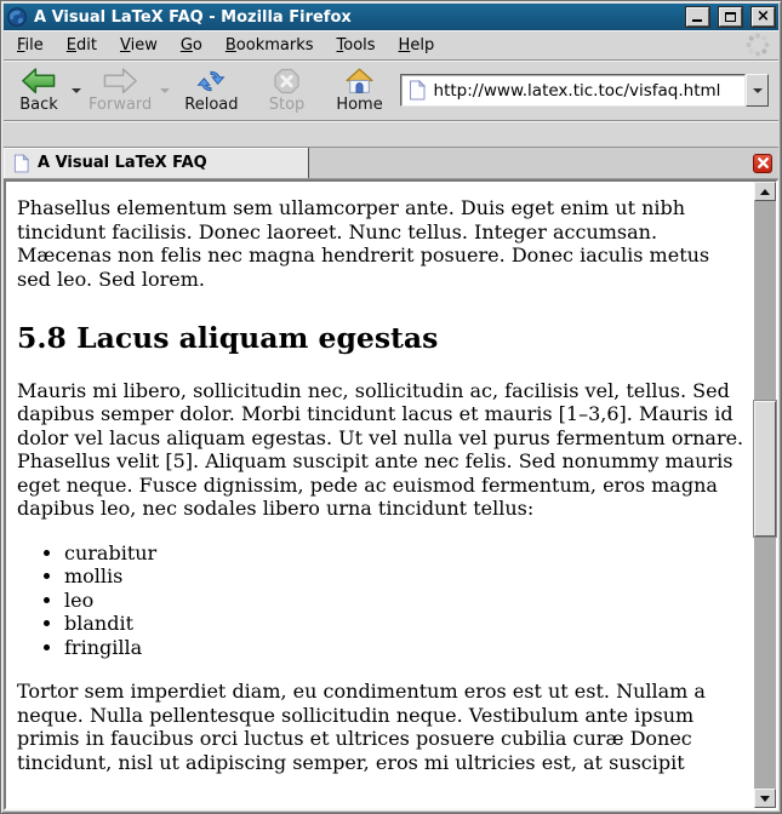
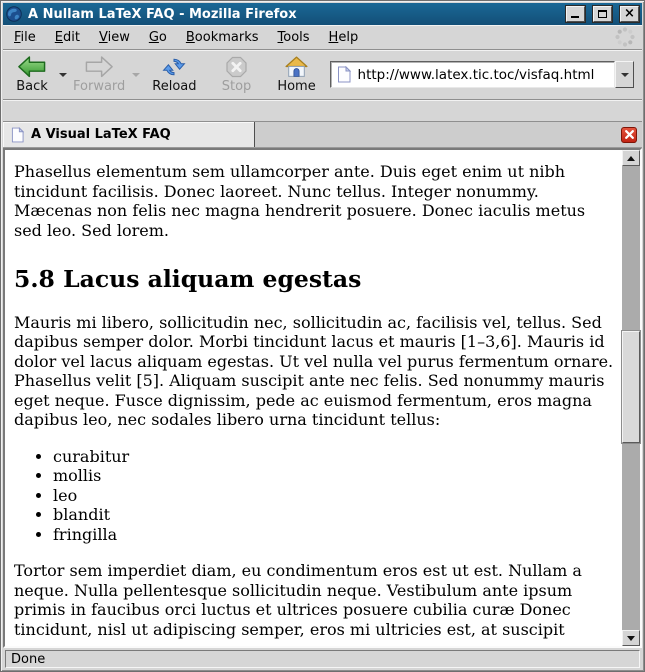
- A Visual LaTeX FAQ - Mozilla Firefox
+ A Nullam LaTeX FAQ - Mozilla Firefox
  ×
  File
  Edit
  View
  Go
  Bookmarks
  Tools
  Help
  Back
  Forward
  Reload
  Stop
  Home
  http://www.latex.tic.toc/visfaq.html
  A Visual LaTeX FAQ
- Phasellus elementum sem ullamcorper ante. Duis eget enim ut nibh tincidunt facilisis. Donec laoreet. Nunc tellus. Integer accumsan. Mæcenas non felis nec magna hendrerit posuere. Donec iaculis metus sed leo. Sed lorem.
+ Phasellus elementum sem ullamcorper ante. Duis eget enim ut nibh tincidunt facilisis. Donec laoreet. Nunc tellus. Integer nonummy. Mæcenas non felis nec magna hendrerit posuere. Donec iaculis metus sed leo. Sed lorem.
  5.8 Lacus aliquam egestas
  Mauris mi libero, sollicitudin nec, sollicitudin ac, facilisis vel, tellus. Sed dapibus semper dolor. Morbi tincidunt lacus et mauris [1–3,6]. Mauris id dolor vel lacus aliquam egestas. Ut vel nulla vel purus fermentum ornare. Phasellus velit [5]. Aliquam suscipit ante nec felis. Sed nonummy mauris eget neque. Fusce dignissim, pede ac euismod fermentum, eros magna dapibus leo, nec sodales libero urna tincidunt tellus:
  curabitur
  mollis
  leo
  blandit
  fringilla
  Tortor sem imperdiet diam, eu condimentum eros est ut est. Nullam a neque. Nulla pellentesque sollicitudin neque. Vestibulum ante ipsum primis in faucibus orci luctus et ultrices posuere cubilia curæ Donec tincidunt, nisl ut adipiscing semper, eros mi ultricies est, at suscipit
+ Done
